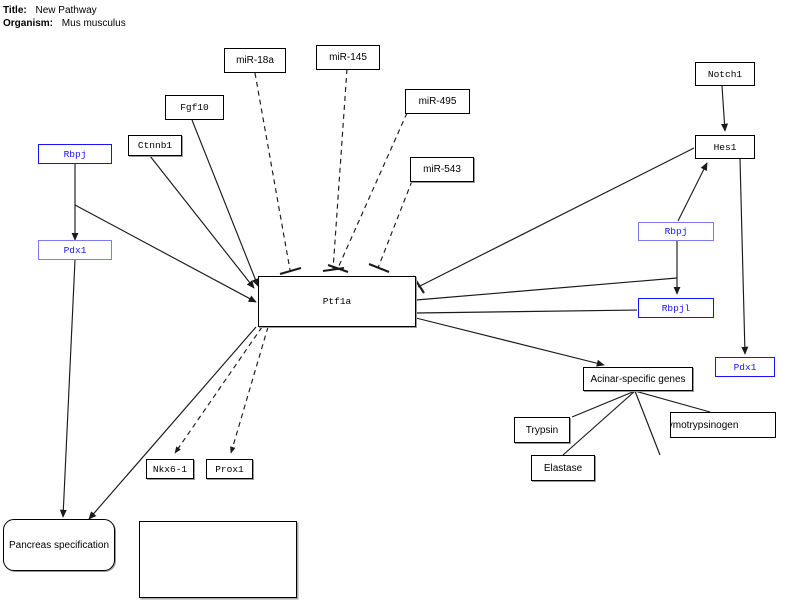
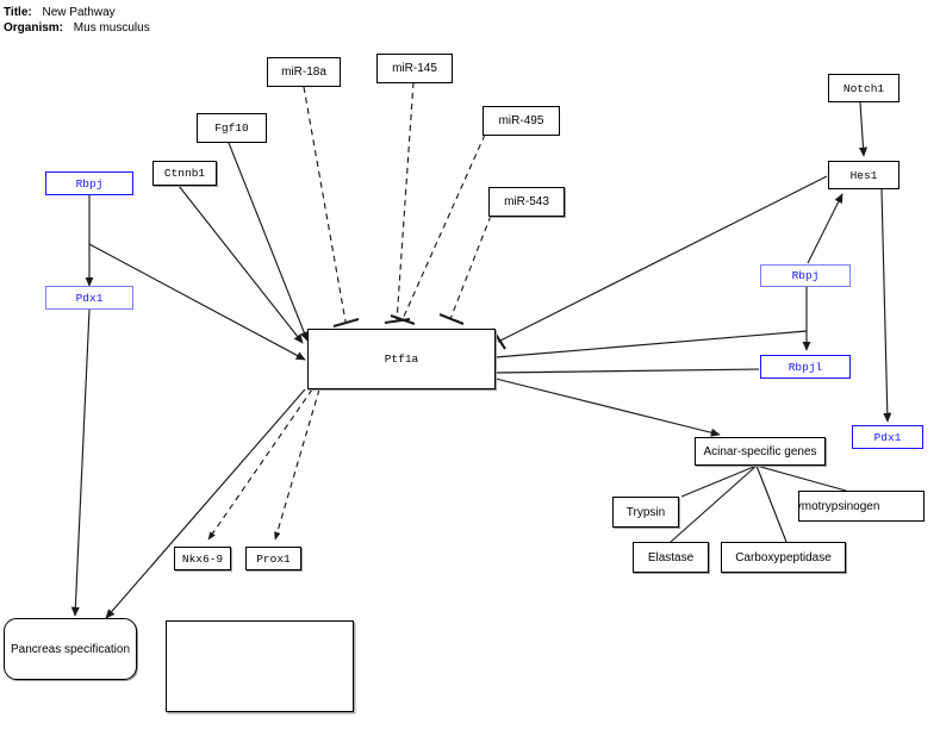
  Title: New Pathway
  Organism: Mus musculus
  miR-18a
  miR-145
  miR-495
  miR-543
  Fgf10
  Ctnnb1
  Rbpj
  Pdx1
  Ptf1a
- Nkx6-1
+ Nkx6-9
  Prox1
  Pancreas specification
  Notch1
  Hes1
  Rbpj
  Rbpjl
  Pdx1
  Acinar-specific genes
  Trypsin
  Elastase
+ Carboxypeptidase
  ymotrypsinogen
